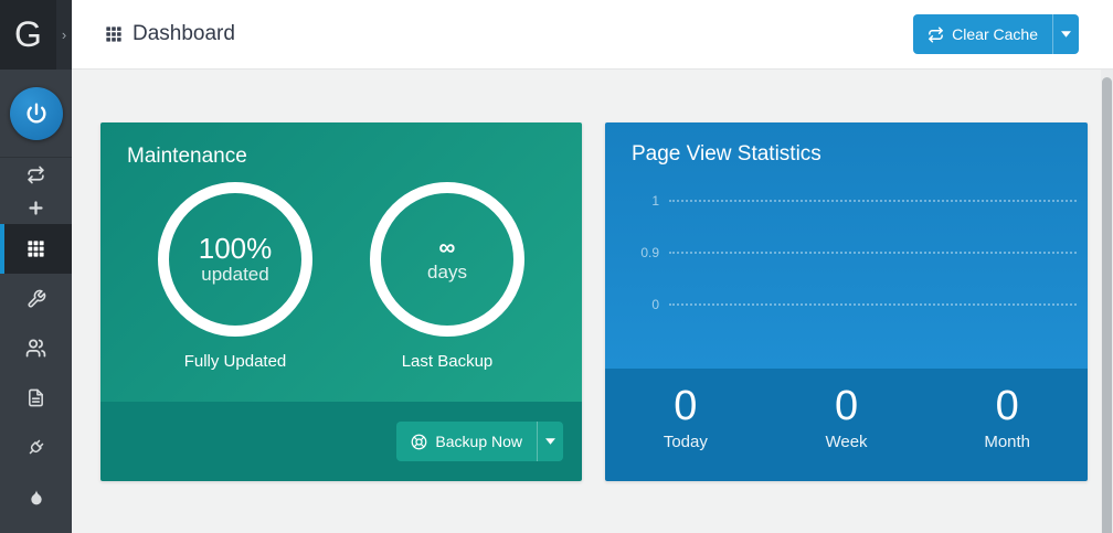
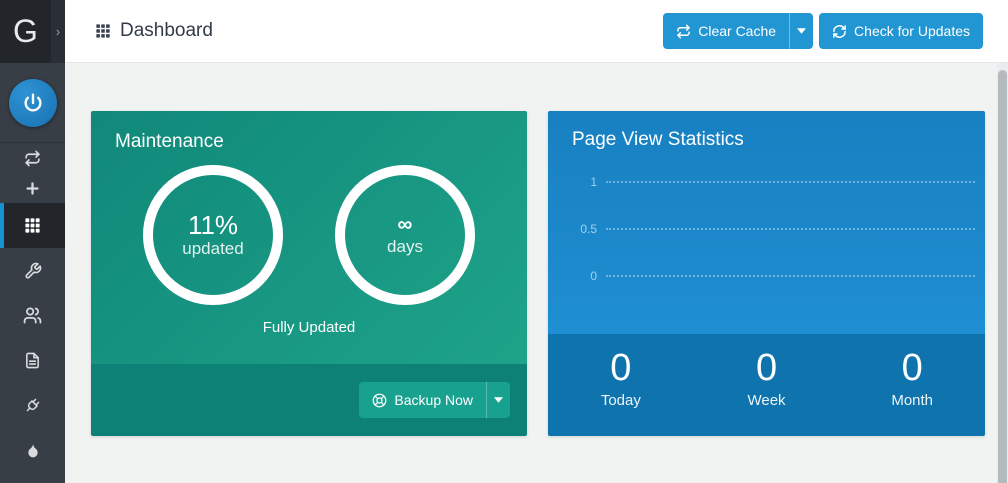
  G
  ›
  Dashboard
  Clear Cache
+ Check for Updates
  Maintenance
- 100%
+ 11%
  updated
  ∞
  days
  Fully Updated
- Last Backup
  Backup Now
  Page View Statistics
  1
- 0.9
+ 0.5
  0
  0
  Today
  0
  Week
  0
  Month
